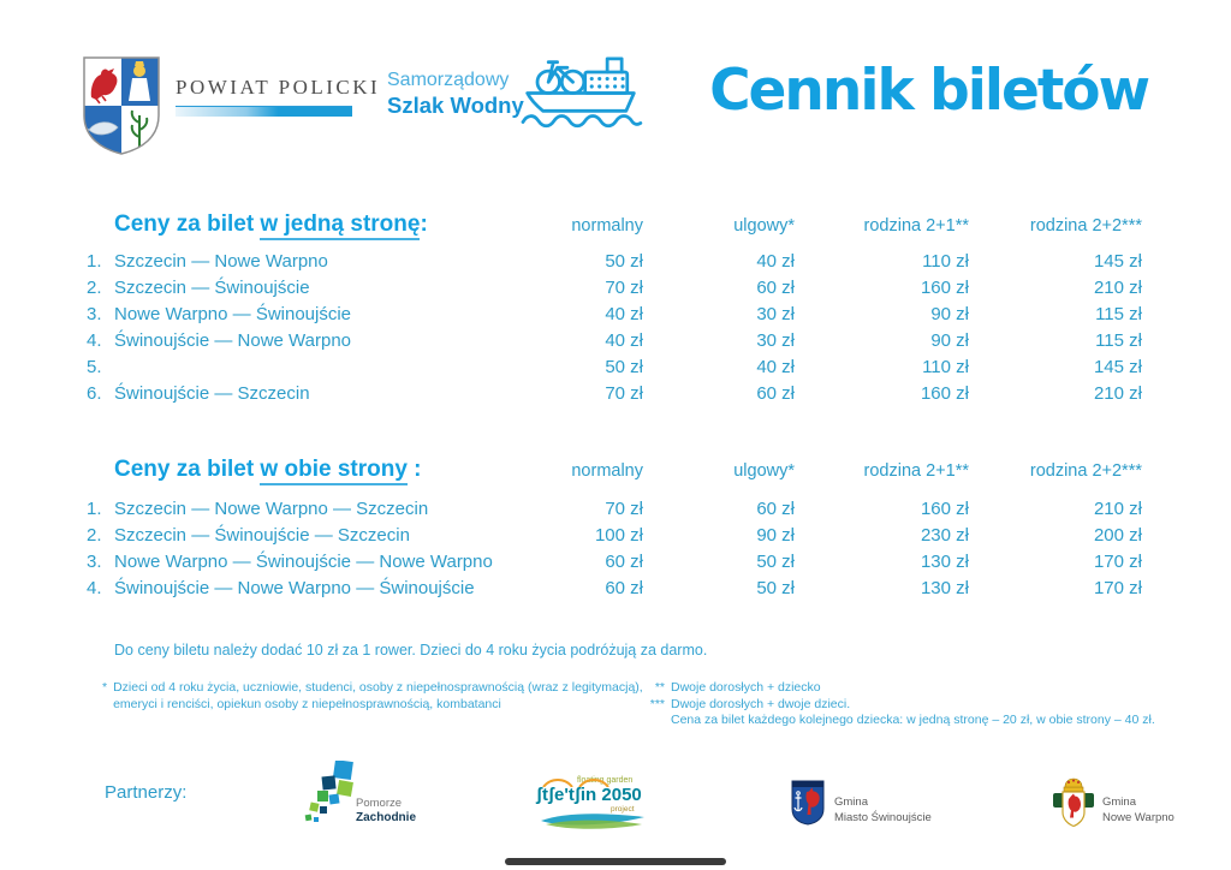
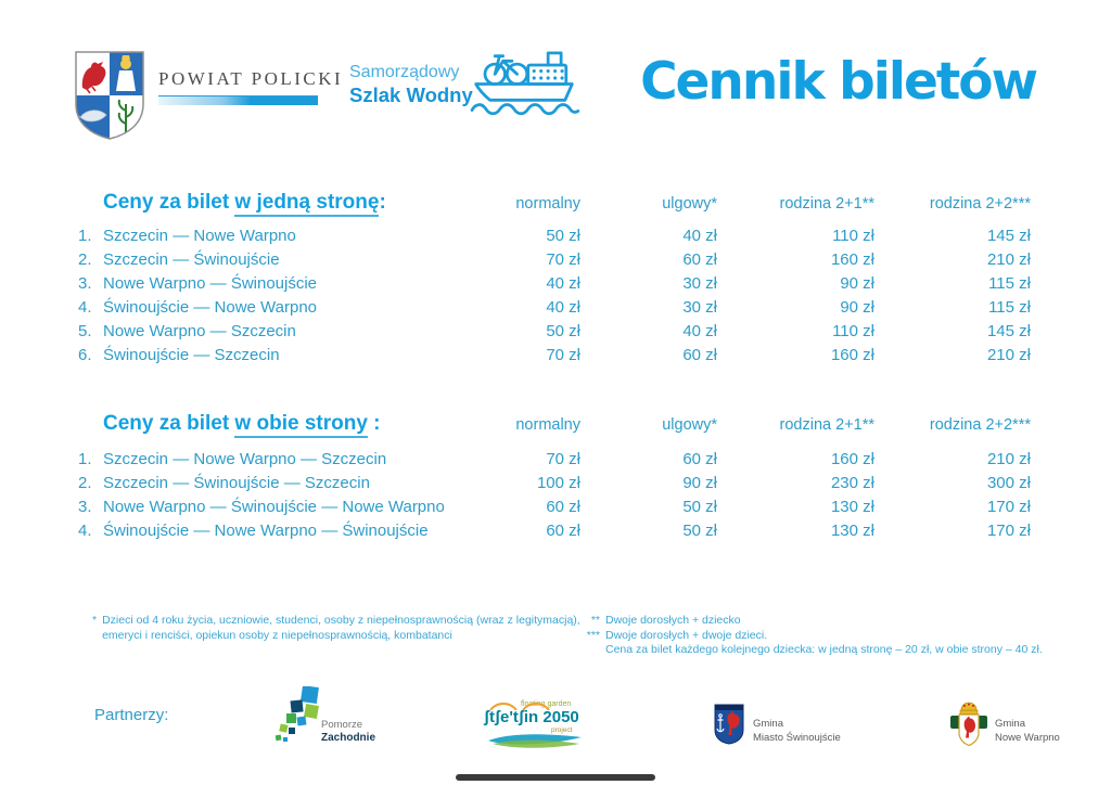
  POWIAT POLICKI
  Samorządowy
  Szlak Wodny
  Cennik biletów
  Ceny za bilet w jedną stronę:
  normalny
  ulgowy*
  rodzina 2+1**
  rodzina 2+2***
  1.
  Szczecin — Nowe Warpno
  50 zł
  40 zł
  110 zł
  145 zł
  2.
  Szczecin — Świnoujście
  70 zł
  60 zł
  160 zł
  210 zł
  3.
  Nowe Warpno — Świnoujście
  40 zł
  30 zł
  90 zł
  115 zł
  4.
  Świnoujście — Nowe Warpno
  40 zł
  30 zł
  90 zł
  115 zł
  5.
+ Nowe Warpno — Szczecin
  50 zł
  40 zł
  110 zł
  145 zł
  6.
  Świnoujście — Szczecin
  70 zł
  60 zł
  160 zł
  210 zł
  Ceny za bilet w obie strony :
  normalny
  ulgowy*
  rodzina 2+1**
  rodzina 2+2***
  1.
  Szczecin — Nowe Warpno — Szczecin
  70 zł
  60 zł
  160 zł
  210 zł
  2.
  Szczecin — Świnoujście — Szczecin
  100 zł
  90 zł
  230 zł
- 200 zł
+ 300 zł
  3.
  Nowe Warpno — Świnoujście — Nowe Warpno
  60 zł
  50 zł
  130 zł
  170 zł
  4.
  Świnoujście — Nowe Warpno — Świnoujście
  60 zł
  50 zł
  130 zł
  170 zł
- Do ceny biletu należy dodać 10 zł za 1 rower. Dzieci do 4 roku życia podróżują za darmo.
  *
  Dzieci od 4 roku życia, uczniowie, studenci, osoby z niepełnosprawnością (wraz z legitymacją),
  emeryci i renciści, opiekun osoby z niepełnosprawnością, kombatanci
  **
  Dwoje dorosłych + dziecko
  ***
  Dwoje dorosłych + dwoje dzieci.
  Cena za bilet każdego kolejnego dziecka: w jedną stronę – 20 zł, w obie strony – 40 zł.
  Partnerzy:
  Pomorze
  Zachodnie
  ʃtʃe'tʃin 2050
  Gmina
  Miasto Świnoujście
  Gmina
  Nowe Warpno
